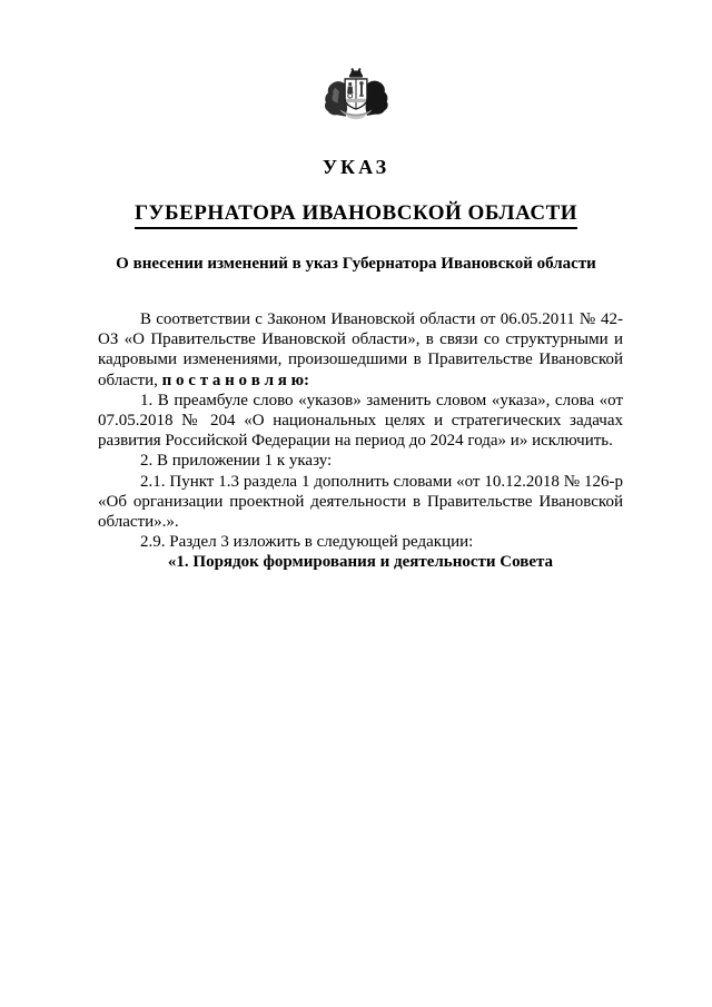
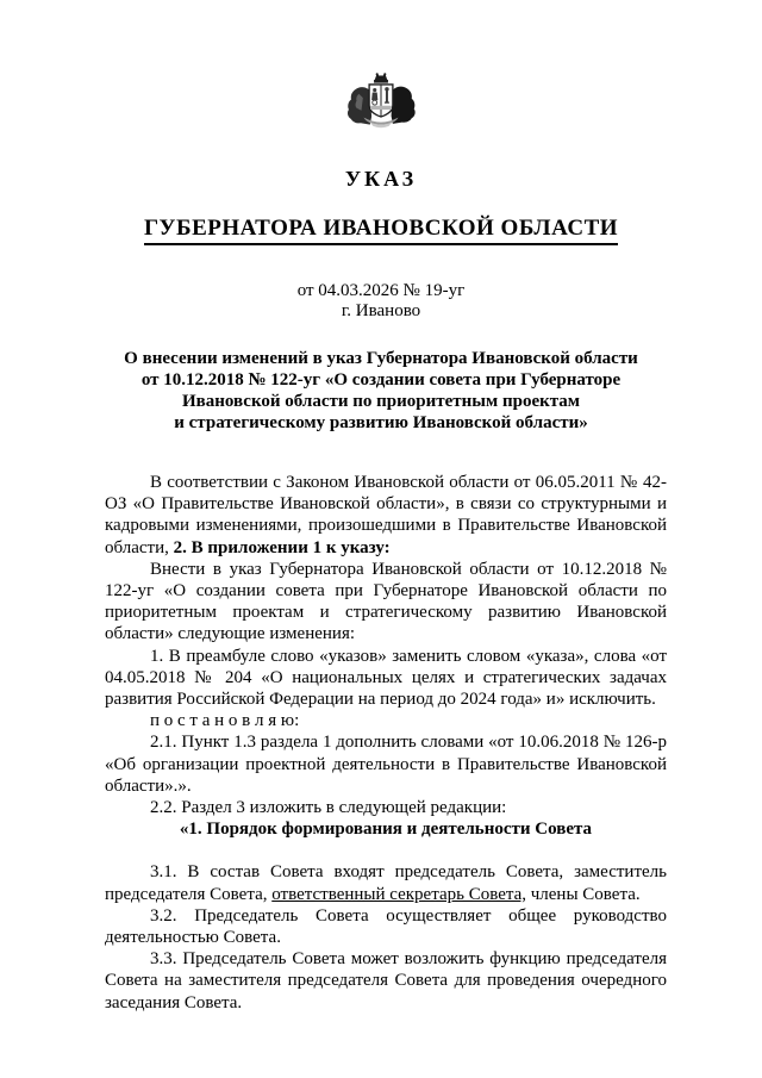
  УКАЗ
  ГУБЕРНАТОРА ИВАНОВСКОЙ ОБЛАСТИ
+ от 04.03.2026 № 19-уг
+ г. Иваново
  О внесении изменений в указ Губернатора Ивановской области
+ от 10.12.2018 № 122-уг «О создании совета при Губернаторе
+ Ивановской области по приоритетным проектам
+ и стратегическому развитию Ивановской области»
- В соответствии с Законом Ивановской области от 06.05.2011 № 42-ОЗ «О Правительстве Ивановской области», в связи со структурными и кадровыми изменениями, произошедшими в Правительстве Ивановской области, п о с т а н о в л я ю:
+ В соответствии с Законом Ивановской области от 06.05.2011 № 42-ОЗ «О Правительстве Ивановской области», в связи со структурными и кадровыми изменениями, произошедшими в Правительстве Ивановской области, 2. В приложении 1 к указу:
+ Внести в указ Губернатора Ивановской области от 10.12.2018 № 122-уг «О создании совета при Губернаторе Ивановской области по приоритетным проектам и стратегическому развитию Ивановской области» следующие изменения:
- 1. В преамбуле слово «указов» заменить словом «указа», слова «от 07.05.2018 № 204 «О национальных целях и стратегических задачах развития Российской Федерации на период до 2024 года» и» исключить.
+ 1. В преамбуле слово «указов» заменить словом «указа», слова «от 04.05.2018 № 204 «О национальных целях и стратегических задачах развития Российской Федерации на период до 2024 года» и» исключить.
- 2. В приложении 1 к указу:
+ п о с т а н о в л я ю:
- 2.1. Пункт 1.3 раздела 1 дополнить словами «от 10.12.2018 № 126-р «Об организации проектной деятельности в Правительстве Ивановской области».».
+ 2.1. Пункт 1.3 раздела 1 дополнить словами «от 10.06.2018 № 126-р «Об организации проектной деятельности в Правительстве Ивановской области».».
- 2.9. Раздел 3 изложить в следующей редакции:
+ 2.2. Раздел 3 изложить в следующей редакции:
  «1. Порядок формирования и деятельности Совета
+ 3.1. В состав Совета входят председатель Совета, заместитель председателя Совета, ответственный секретарь Совета, члены Совета.
+ 3.2. Председатель Совета осуществляет общее руководство деятельностью Совета.
+ 3.3. Председатель Совета может возложить функцию председателя Совета на заместителя председателя Совета для проведения очередного заседания Совета.
